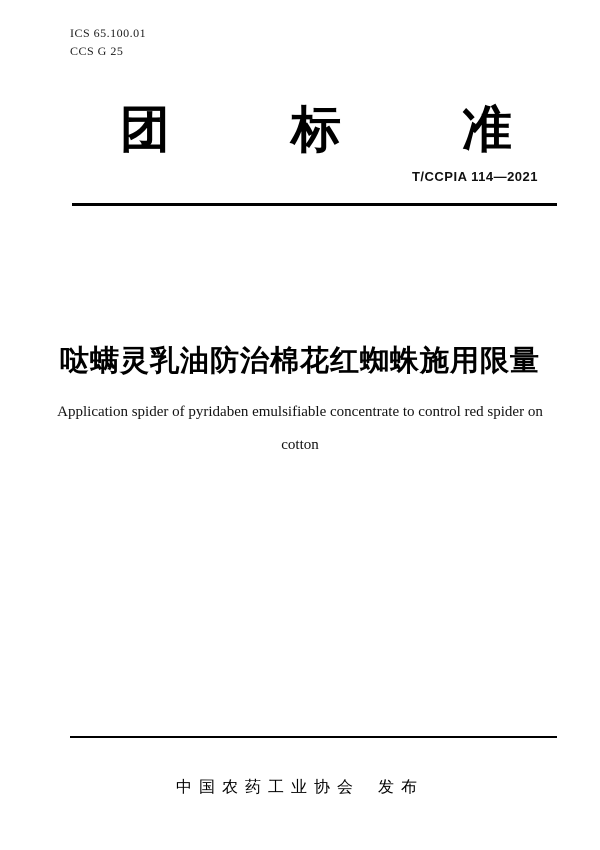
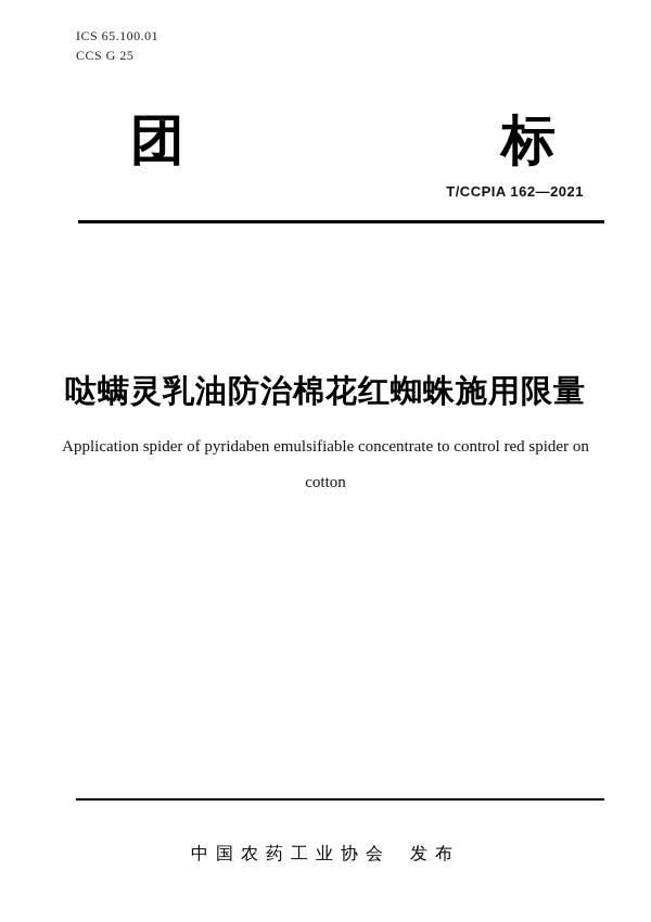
  ICS 65.100.01
  CCS G 25
  团
  标
- 准
- T/CCPIA 114—2021
+ T/CCPIA 162—2021
  哒螨灵乳油防治棉花红蜘蛛施用限量
  Application spider of pyridaben emulsifiable concentrate to control red spider on
  cotton
  中国农药工业协会 发布
